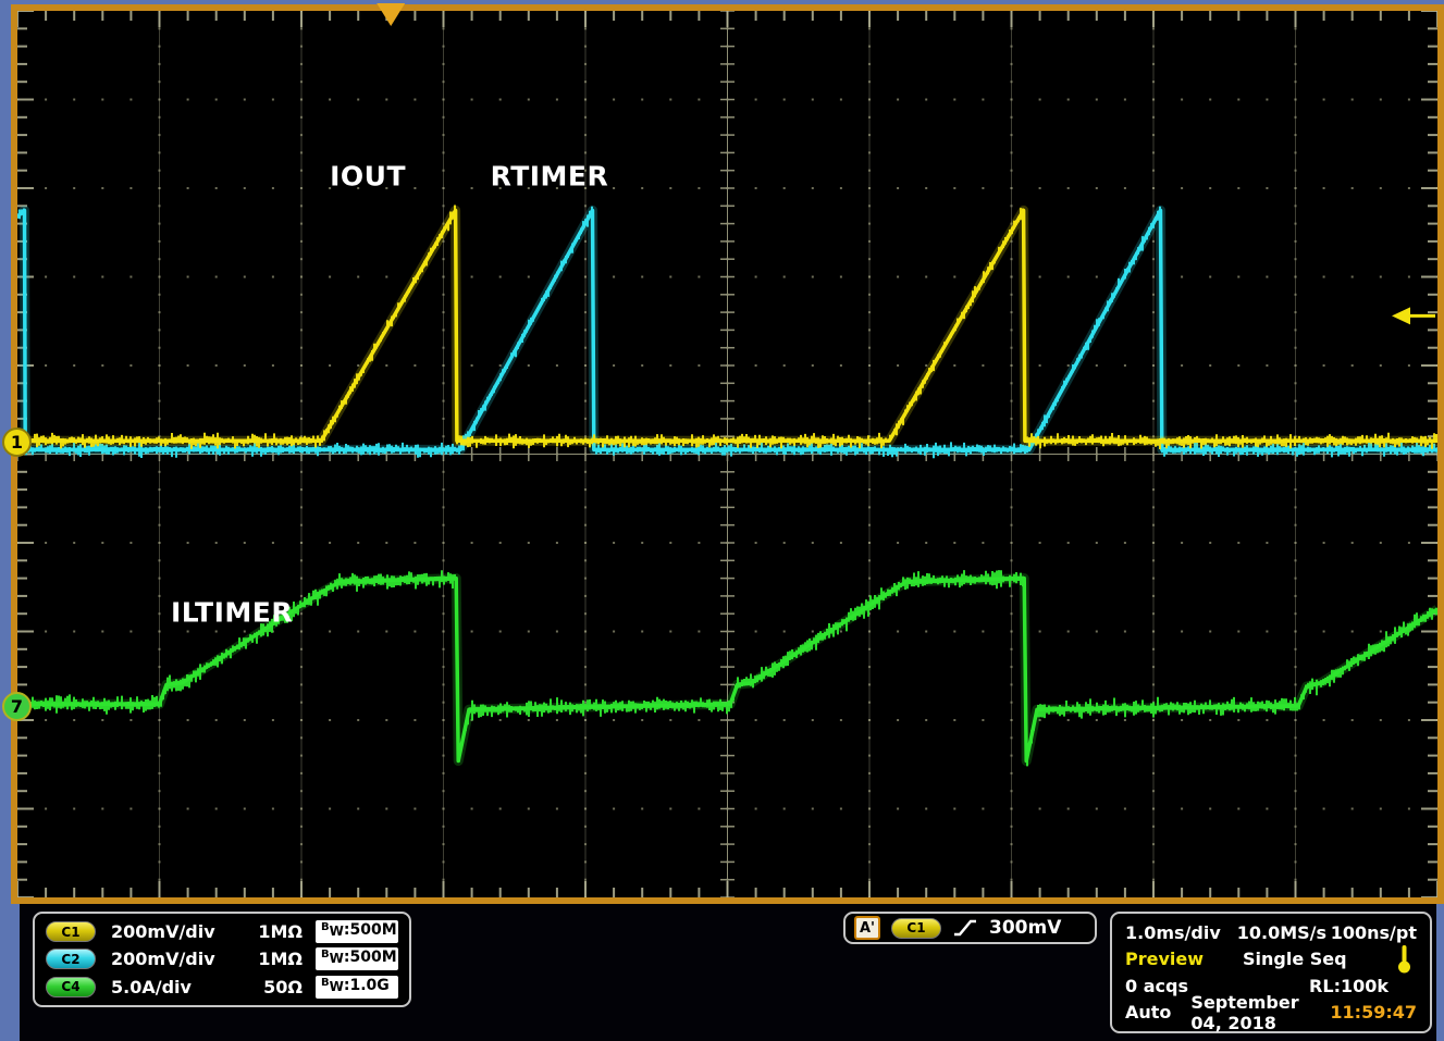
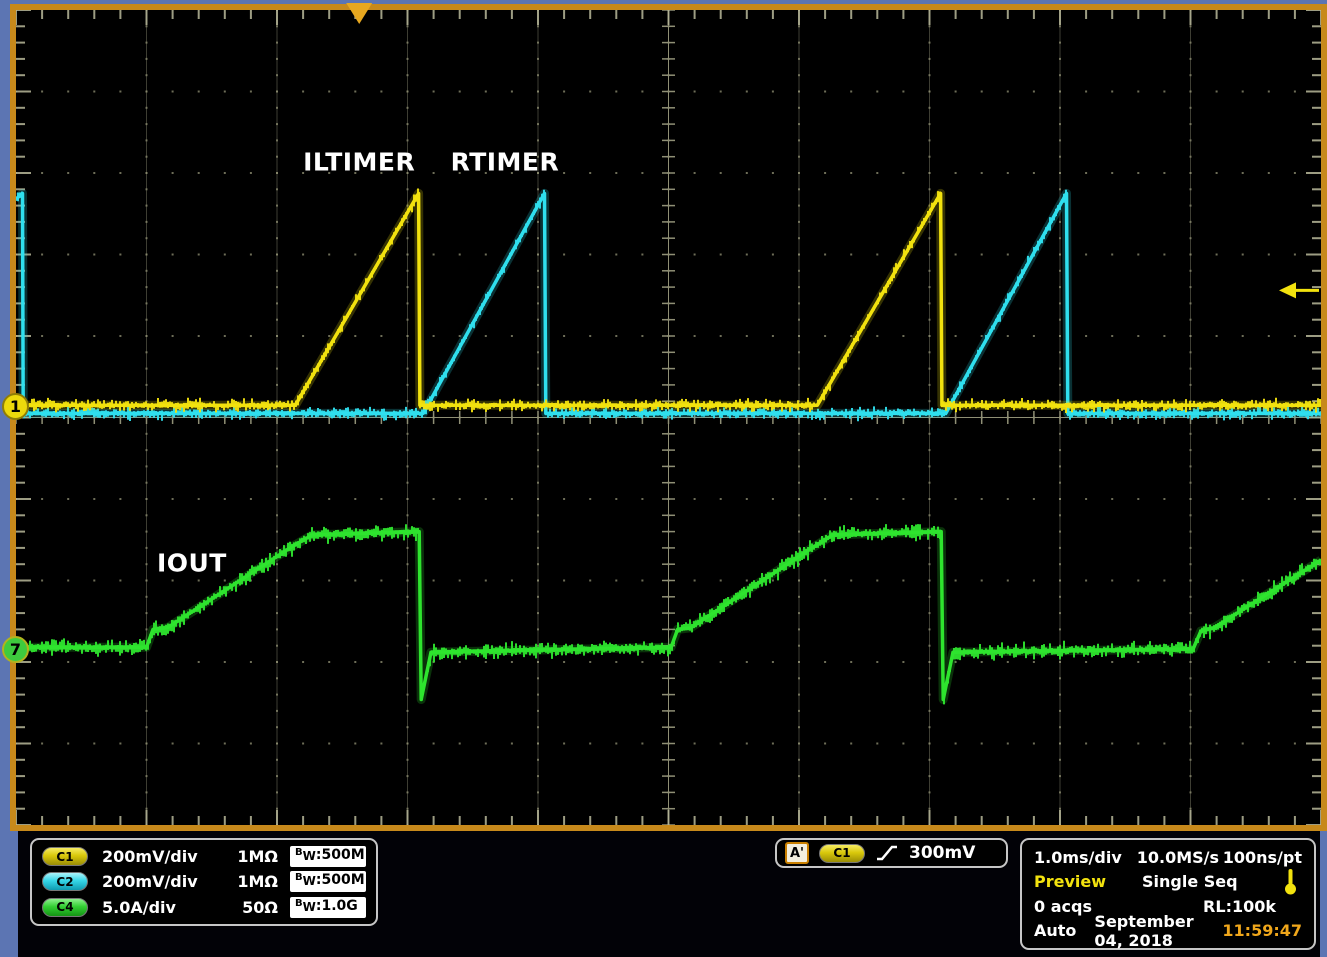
- IOUT
+ ILTIMER
  RTIMER
- ILTIMER
+ IOUT
  1
  7
  C1
  200mV/div
  1MΩ
  BW:500M
  C2
  200mV/div
  1MΩ
  BW:500M
  C4
  5.0A/div
  50Ω
  BW:1.0G
  A'
  C1
  300mV
  1.0ms/div
  10.0MS/s
  100ns/pt
  Preview
  Single Seq
  0 acqs
  RL:100k
  Auto
  September 04, 2018
  11:59:47
